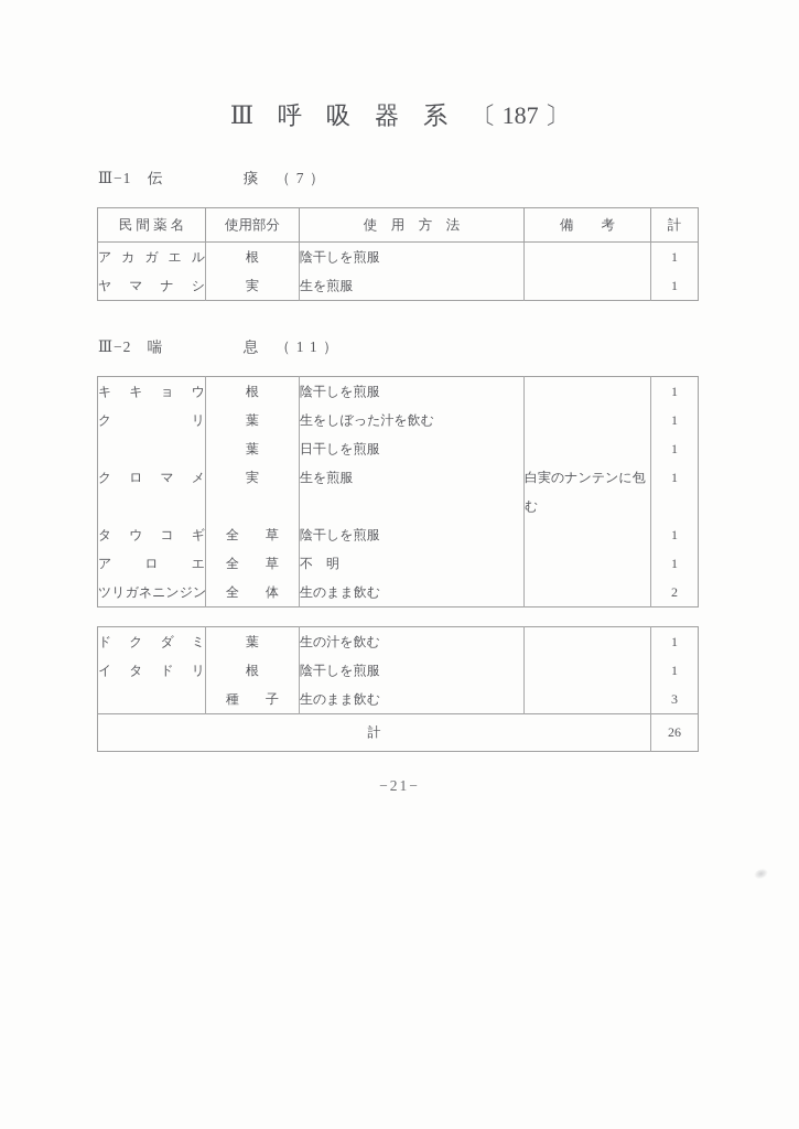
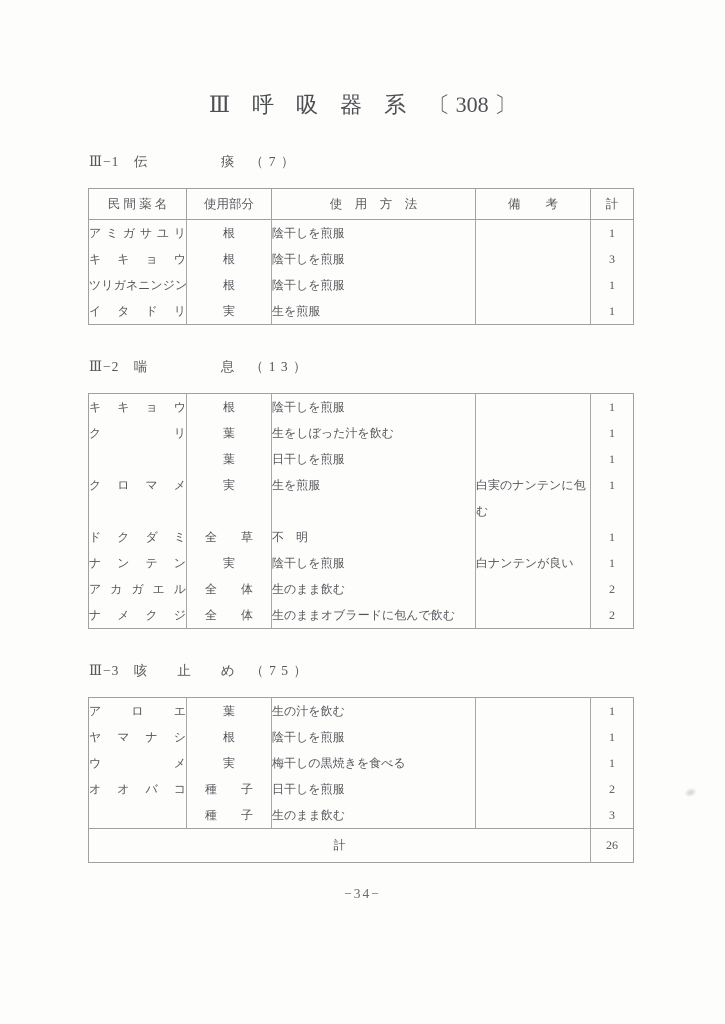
- Ⅲ 呼 吸 器 系 〔 187 〕
+ Ⅲ 呼 吸 器 系 〔 308 〕
  Ⅲ−1 伝 痰 （ 7 ）
  民 間 薬 名	使用部分	使 用 方 法	備 考	計
+ アミガサユリ	根	陰干しを煎服		1
+ キキョウ	根	陰干しを煎服		3
- アカガエル	根	陰干しを煎服		1
+ ツリガネニンジン	根	陰干しを煎服		1
- ヤマナシ	実	生を煎服		1
+ イタドリ	実	生を煎服		1
- Ⅲ−2 喘 息 （ 1 1 ）
+ Ⅲ−2 喘 息 （ 1 3 ）
  キキョウ	根	陰干しを煎服		1
  クリ	葉	生をしぼった汁を飲む		1
  	葉	日干しを煎服		1
  クロマメ	実	生を煎服	白実のナンテンに包む	1
- タウコギ	全 草	陰干しを煎服		1
- アロエ	全 草	不 明		1
+ ドクダミ	全 草	不 明		1
+ ナンテン	実	陰干しを煎服	白ナンテンが良い	1
- ツリガネニンジン	全 体	生のまま飲む		2
+ アカガエル	全 体	生のまま飲む		2
+ ナメクジ	全 体	生のままオブラードに包んで飲む		2
+ Ⅲ−3 咳 止 め （ 7 5 ）
- ドクダミ	葉	生の汁を飲む		1
+ アロエ	葉	生の汁を飲む		1
- イタドリ	根	陰干しを煎服		1
+ ヤマナシ	根	陰干しを煎服		1
+ ウメ	実	梅干しの黒焼きを食べる		1
+ オオバコ	種 子	日干しを煎服		2
  	種 子	生のまま飲む		3
  計	26
- −21−
+ −34−
